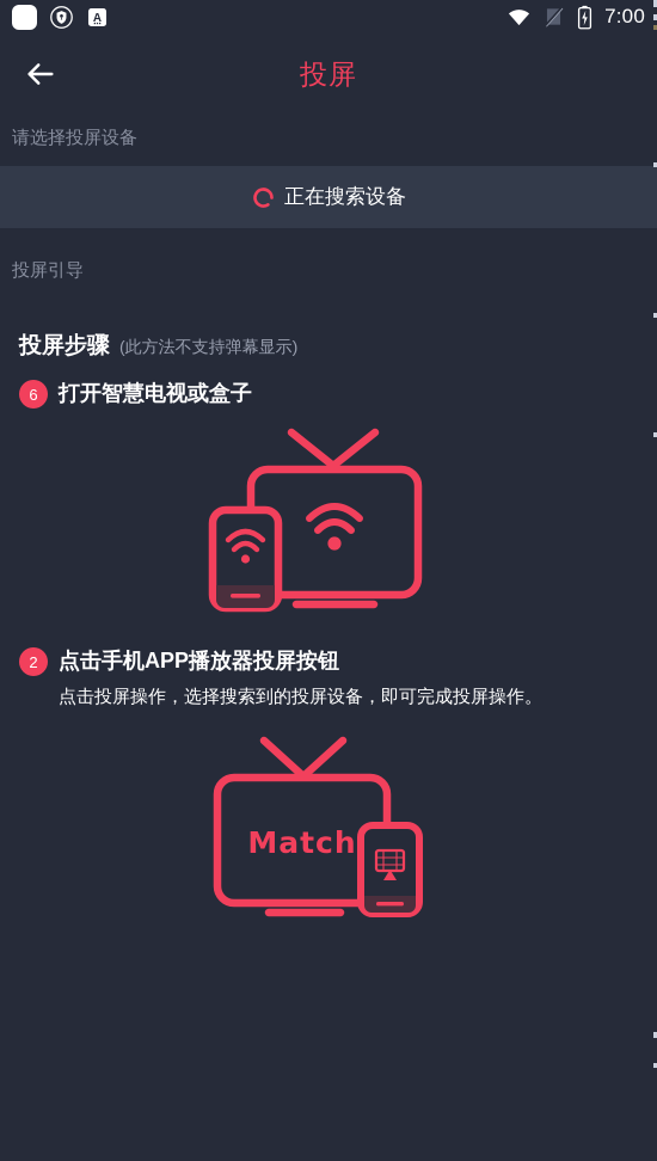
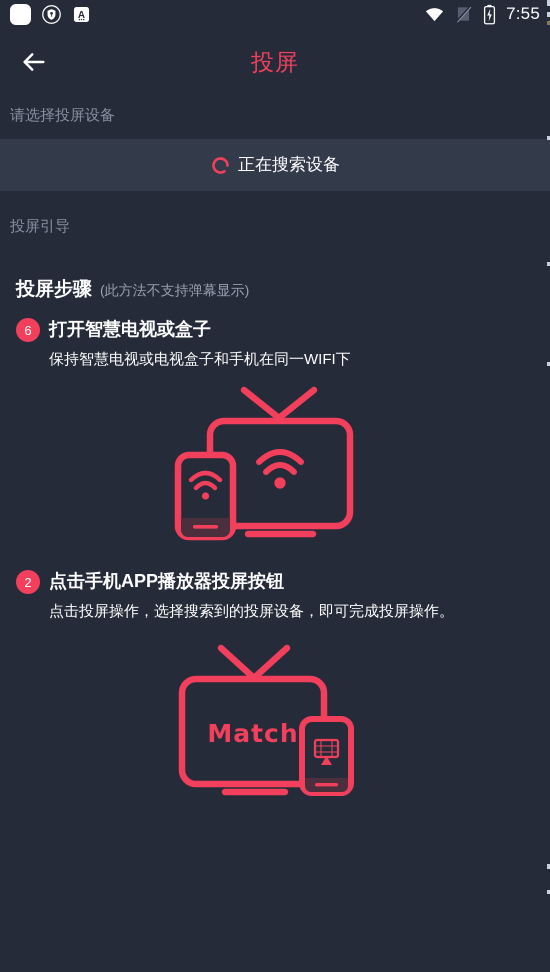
  A
- 7:00
+ 7:55
  投屏
  请选择投屏设备
  正在搜索设备
  投屏引导
  投屏步骤
  (此方法不支持弹幕显示)
  6
  打开智慧电视或盒子
+ 保持智慧电视或电视盒子和手机在同一WIFI下
  2
  点击手机APP播放器投屏按钮
  点击投屏操作，选择搜索到的投屏设备，即可完成投屏操作。
  Match
